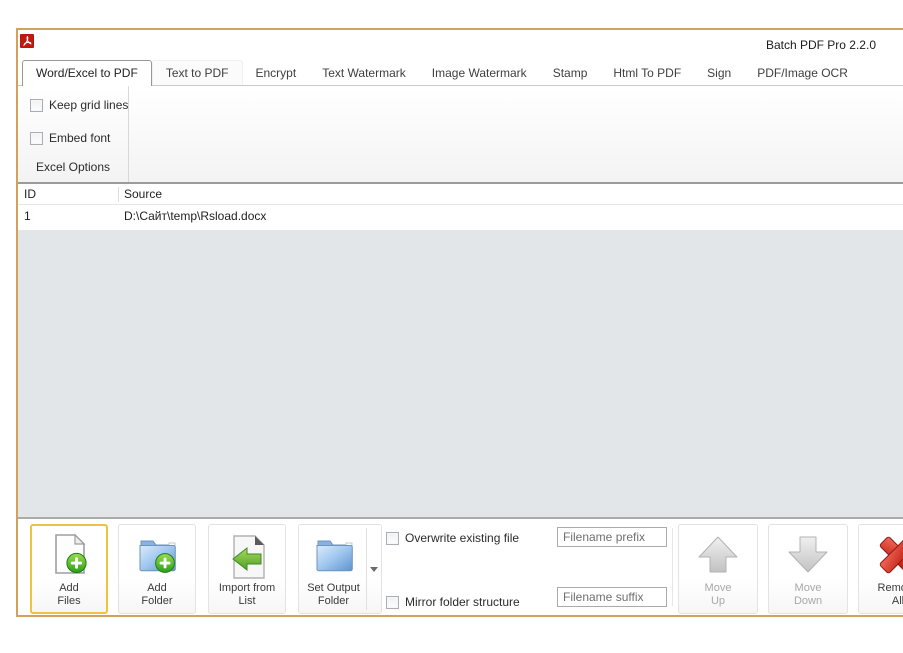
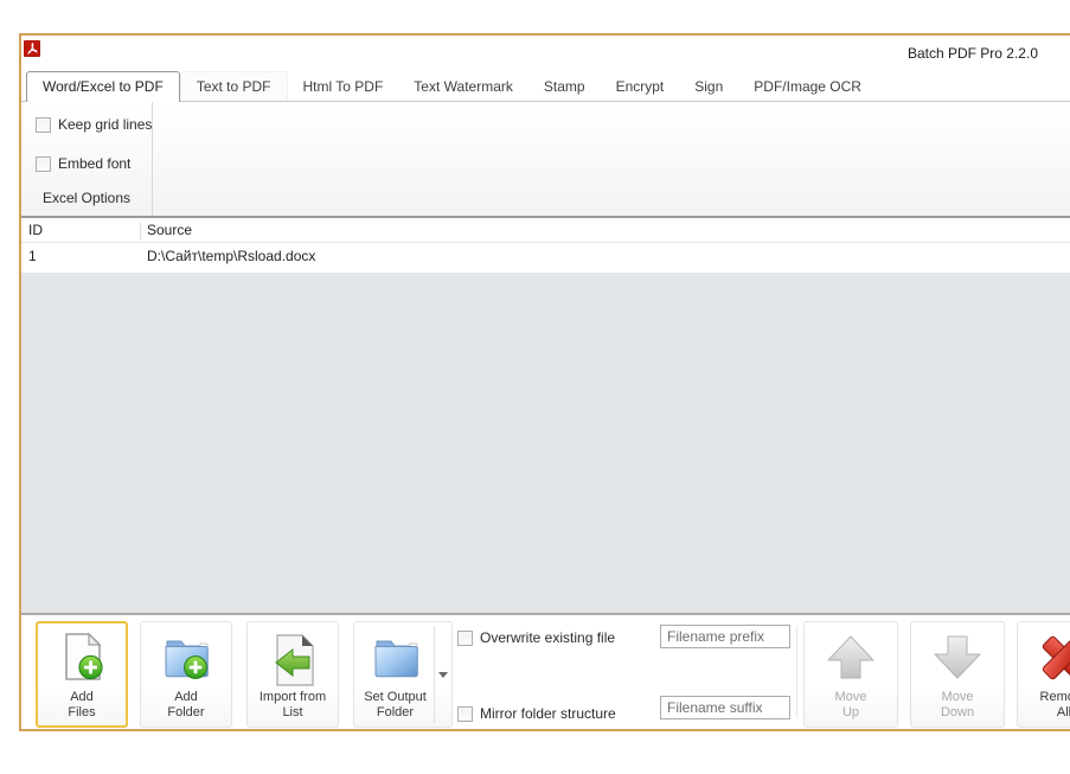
  Batch PDF Pro 2.2.0
  Word/Excel to PDF
  Text to PDF
- Encrypt
+ Html To PDF
  Text Watermark
- Image Watermark
  Stamp
- Html To PDF
+ Encrypt
  Sign
  PDF/Image OCR
  Keep grid lines
  Embed font
  Excel Options
  ID
  Source
  1
  D:\Сайт\temp\Rsload.docx
  Add
  Files
  Add
  Folder
  Import from List
  Set Output
  Folder
  Overwrite existing file
  Mirror folder structure
  Filename prefix
  Filename suffix
  Move
  Up
  Move
  Down
